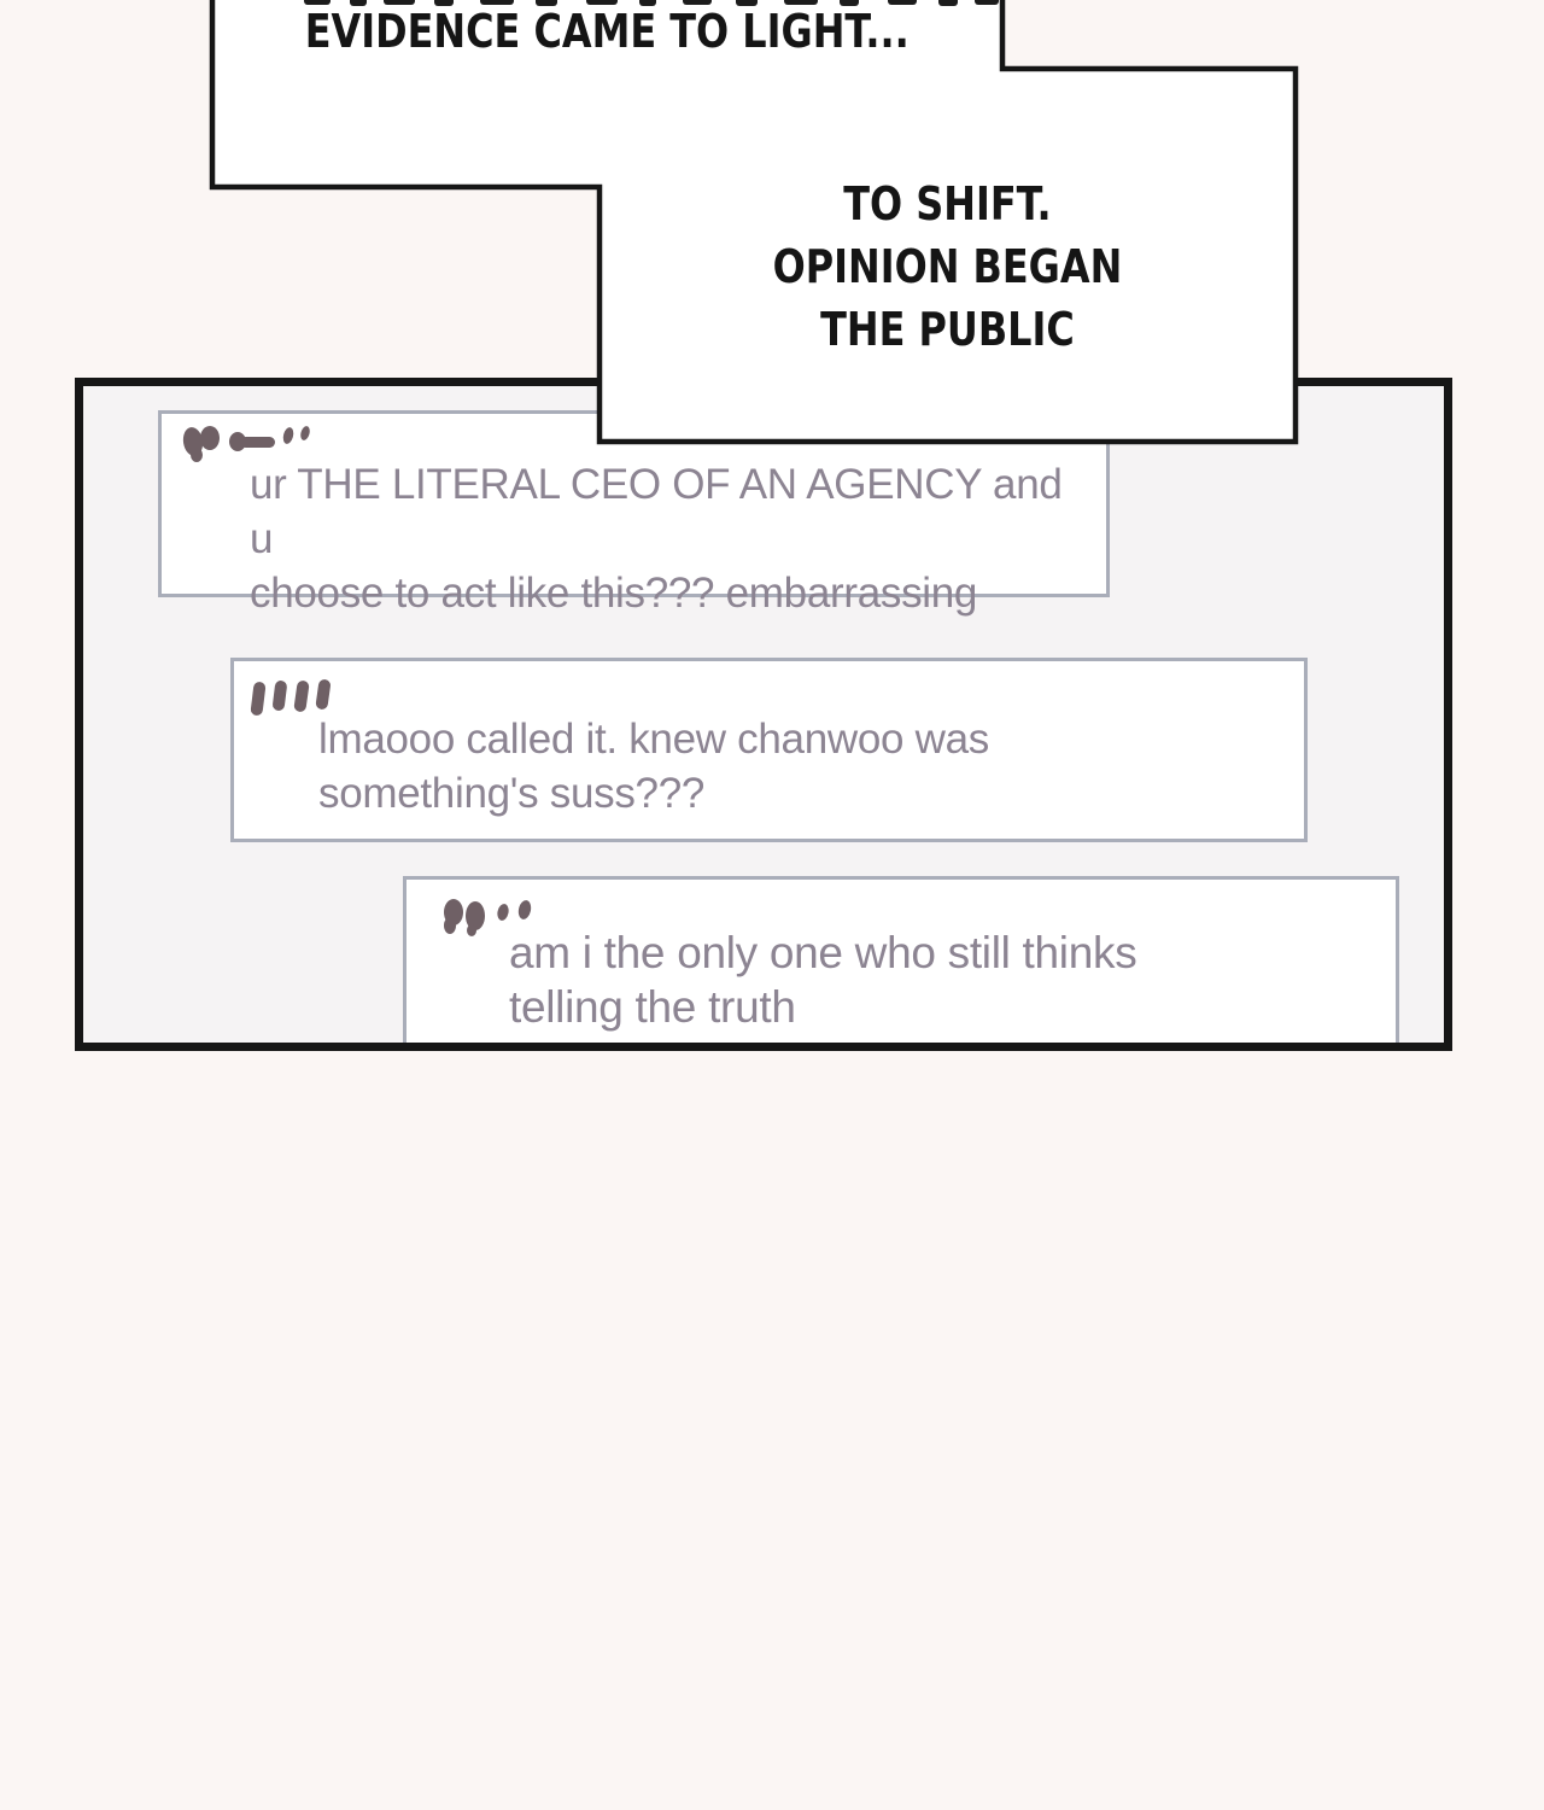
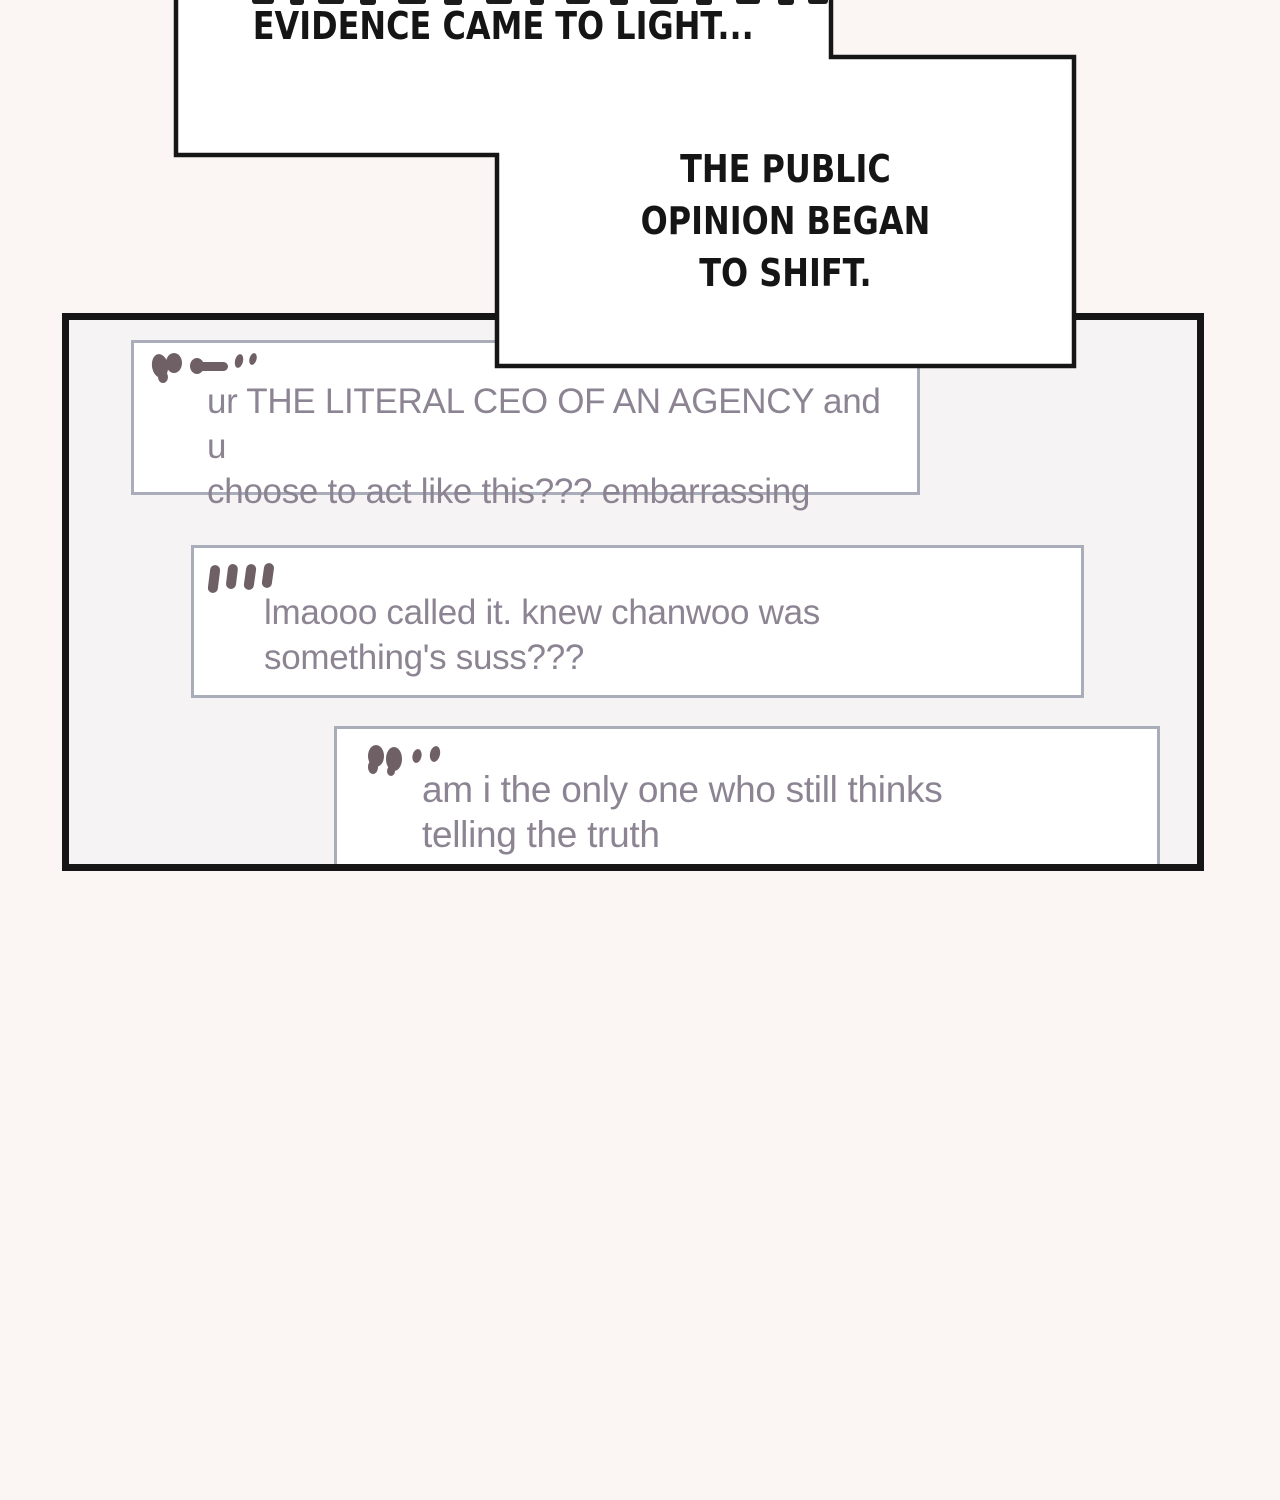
  ur THE LITERAL CEO OF AN AGENCY and u
  choose to act like this??? embarrassing
  lmaooo called it. knew chanwoo was
  something's suss???
  am i the only one who still thinks
  telling the truth
  EVIDENCE CAME TO LIGHT...
- TO SHIFT.
+ THE PUBLIC
  OPINION BEGAN
- THE PUBLIC
+ TO SHIFT.
